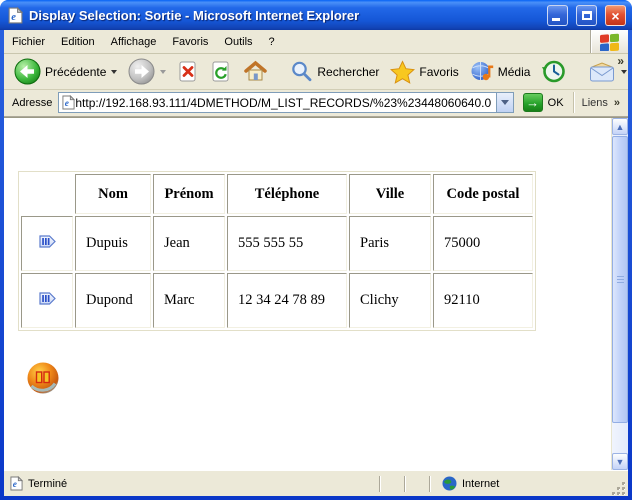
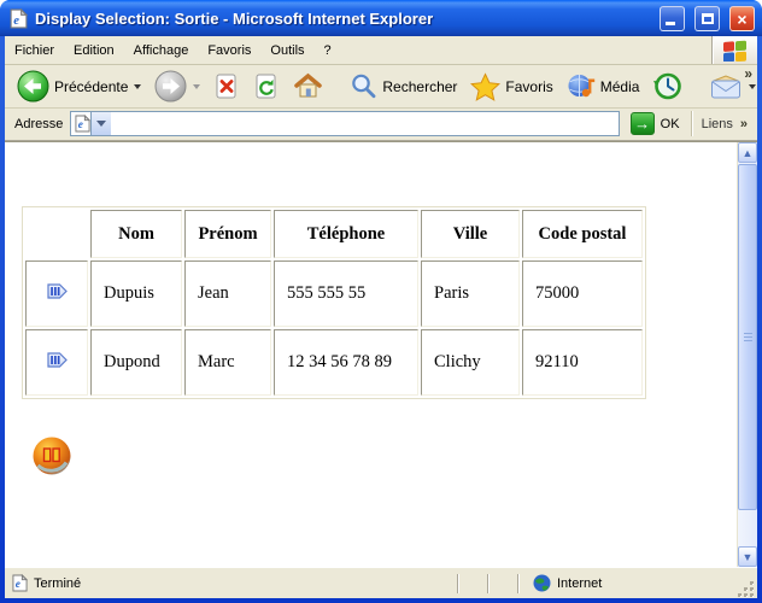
  e
  Display Selection: Sortie - Microsoft Internet Explorer
  ×
  Fichier
  Edition
  Affichage
  Favoris
  Outils
  ?
  Précédente
  Rechercher
  Favoris
  Média
  »
  Adresse
  e
- http://192.168.93.111/4DMETHOD/M_LIST_RECORDS/%23%23448060640.0
  →
  OK
  Liens
  »
  	Nom	Prénom	Téléphone	Ville	Code postal
  	Dupuis	Jean	555 555 55	Paris	75000
- 	Dupond	Marc	12 34 24 78 89	Clichy	92110
+ 	Dupond	Marc	12 34 56 78 89	Clichy	92110
  ▲
  ▼
  e
  Terminé
  Internet
